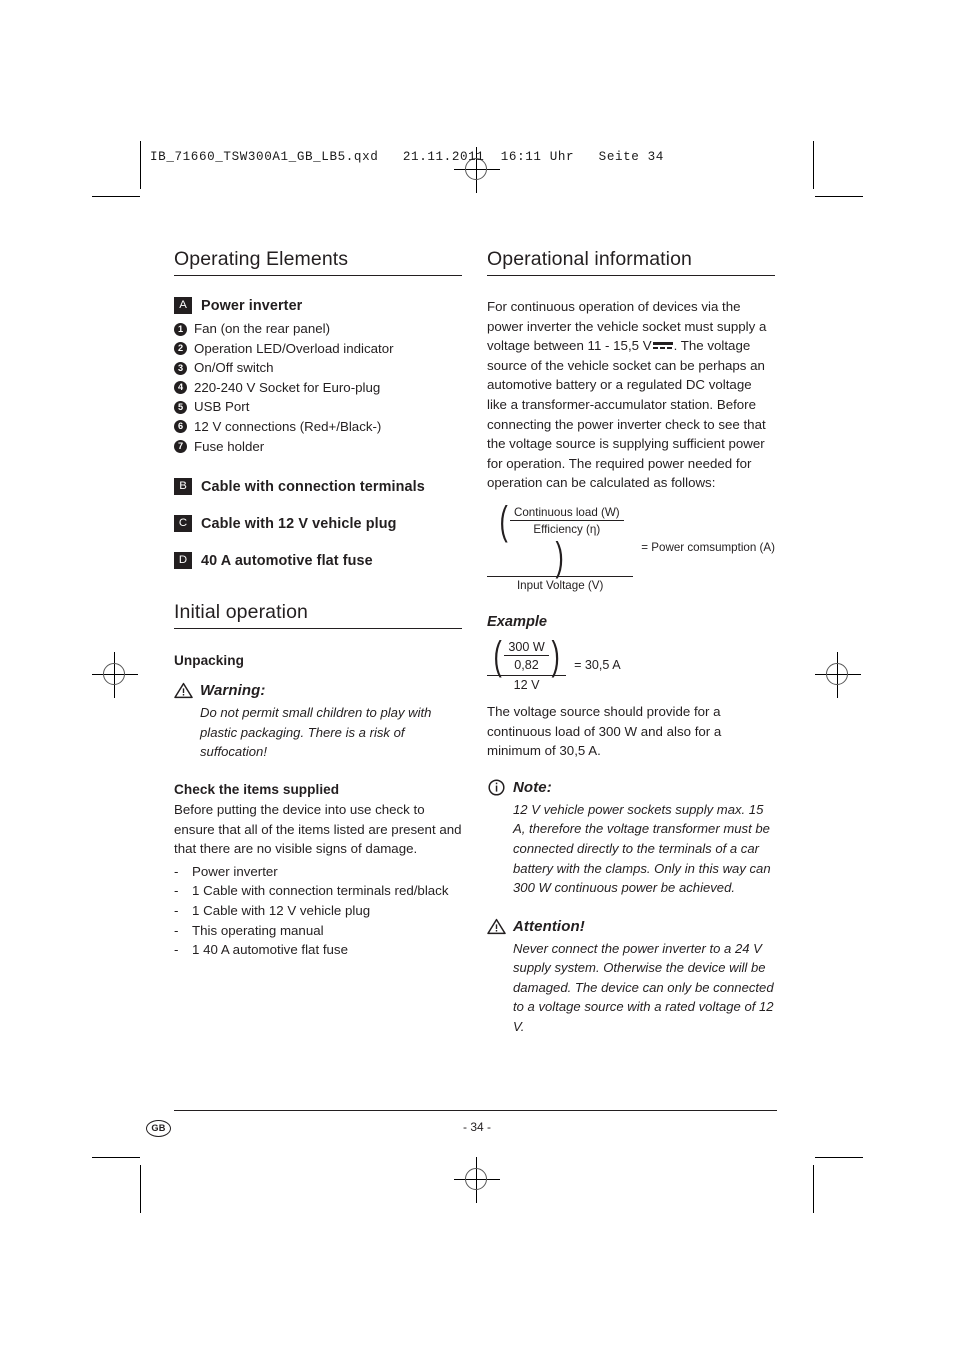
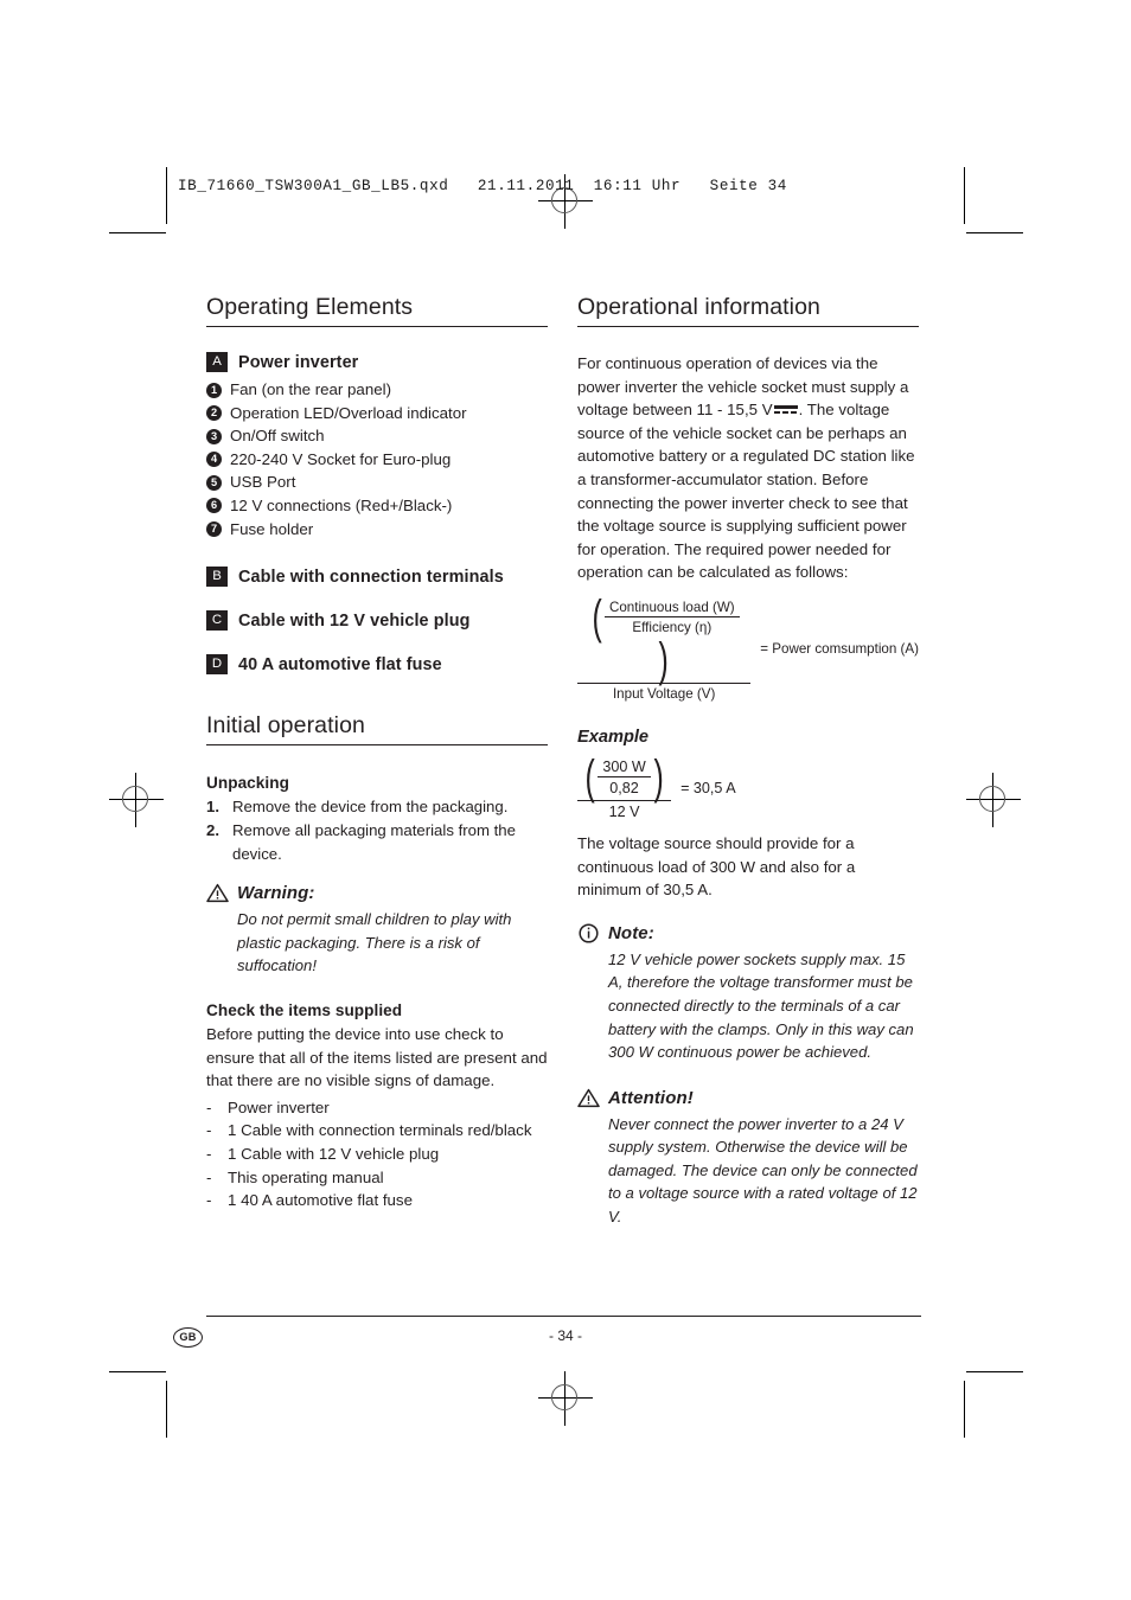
  IB_71660_TSW300A1_GB_LB5.qxd 21.11.2011 16:11 Uhr Seite 34
  Operating Elements
  A
  Power inverter
  1
  Fan (on the rear panel)
  2
  Operation LED/Overload indicator
  3
  On/Off switch
  4
  220-240 V Socket for Euro-plug
  5
  USB Port
  6
  12 V connections (Red+/Black-)
  7
  Fuse holder
  B
  Cable with connection terminals
  C
  Cable with 12 V vehicle plug
  D
  40 A automotive flat fuse
  Initial operation
  Unpacking
+ 1.
+ Remove the device from the packaging.
+ 2.
+ Remove all packaging materials from the device.
  Warning:
  Do not permit small children to play with plastic packaging. There is a risk of suffocation!
  Check the items supplied
  Before putting the device into use check to ensure that all of the items listed are present and that there are no visible signs of damage.
  -
  Power inverter
  -
  1 Cable with connection terminals red/black
  -
  1 Cable with 12 V vehicle plug
  -
  This operating manual
  -
  1 40 A automotive flat fuse
  Operational information
- For continuous operation of devices via the power inverter the vehicle socket must supply a voltage between 11 - 15,5 V . The voltage source of the vehicle socket can be perhaps an automotive battery or a regulated DC voltage like a transformer-accumulator station. Before connecting the power inverter check to see that the voltage source is supplying sufficient power for operation. The required power needed for operation can be calculated as follows:
+ For continuous operation of devices via the power inverter the vehicle socket must supply a voltage between 11 - 15,5 V . The voltage source of the vehicle socket can be perhaps an automotive battery or a regulated DC station like a transformer-accumulator station. Before connecting the power inverter check to see that the voltage source is supplying sufficient power for operation. The required power needed for operation can be calculated as follows:
  (
  Continuous load (W)
  Efficiency (η)
  )
  Input Voltage (V)
  = Power comsumption (A)
  Example
  (
  300 W
  0,82
  )
  12 V
  = 30,5 A
  The voltage source should provide for a continuous load of 300 W and also for a minimum of 30,5 A.
  Note:
  12 V vehicle power sockets supply max. 15 A, therefore the voltage transformer must be connected directly to the terminals of a car battery with the clamps. Only in this way can 300 W continuous power be achieved.
  Attention!
  Never connect the power inverter to a 24 V supply system. Otherwise the device will be damaged. The device can only be connected to a voltage source with a rated voltage of 12 V.
  GB
  - 34 -
